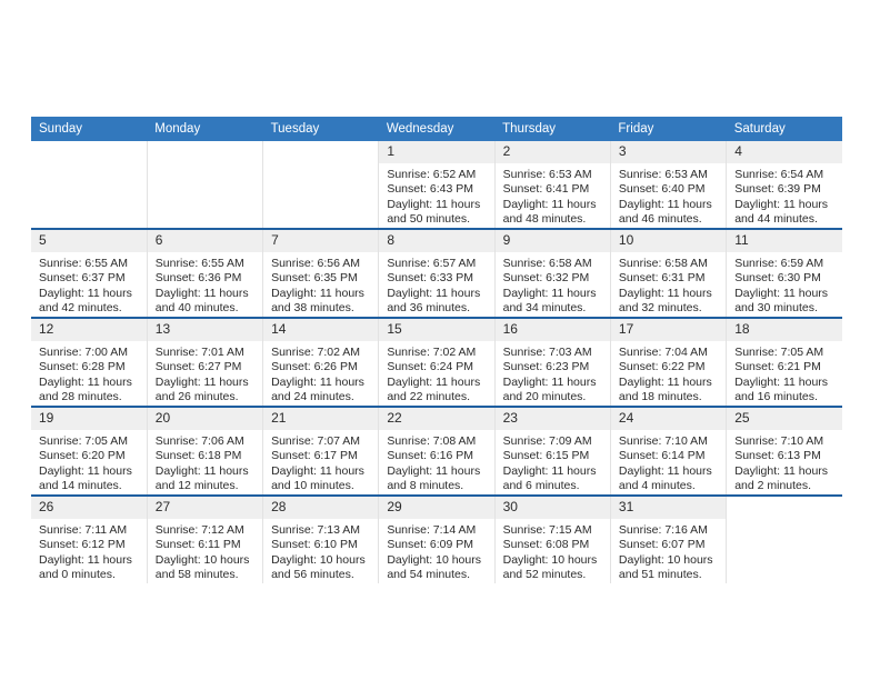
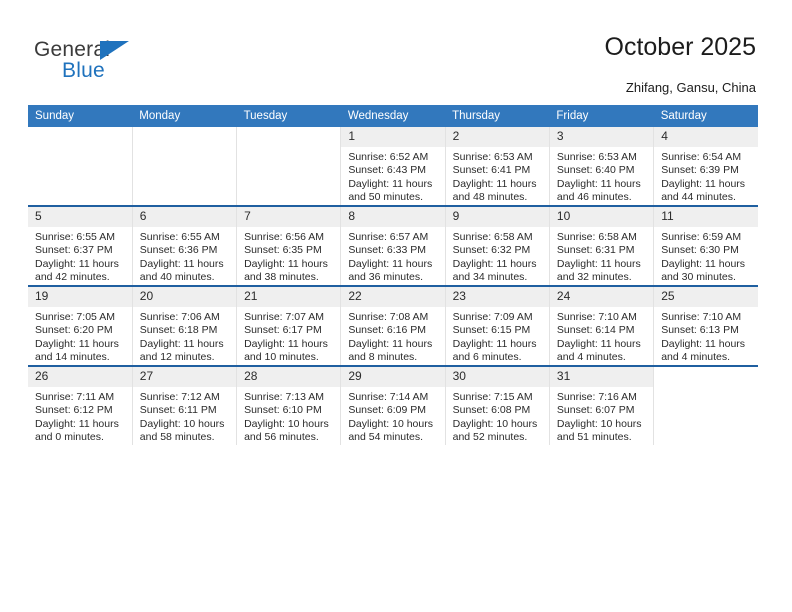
+ General
+ Blue
+ October 2025
+ Zhifang, Gansu, China
  Sunday	Monday	Tuesday	Wednesday	Thursday	Friday	Saturday
  			1Sunrise: 6:52 AMSunset: 6:43 PMDaylight: 11 hoursand 50 minutes.	2Sunrise: 6:53 AMSunset: 6:41 PMDaylight: 11 hoursand 48 minutes.	3Sunrise: 6:53 AMSunset: 6:40 PMDaylight: 11 hoursand 46 minutes.	4Sunrise: 6:54 AMSunset: 6:39 PMDaylight: 11 hoursand 44 minutes.
  5Sunrise: 6:55 AMSunset: 6:37 PMDaylight: 11 hoursand 42 minutes.	6Sunrise: 6:55 AMSunset: 6:36 PMDaylight: 11 hoursand 40 minutes.	7Sunrise: 6:56 AMSunset: 6:35 PMDaylight: 11 hoursand 38 minutes.	8Sunrise: 6:57 AMSunset: 6:33 PMDaylight: 11 hoursand 36 minutes.	9Sunrise: 6:58 AMSunset: 6:32 PMDaylight: 11 hoursand 34 minutes.	10Sunrise: 6:58 AMSunset: 6:31 PMDaylight: 11 hoursand 32 minutes.	11Sunrise: 6:59 AMSunset: 6:30 PMDaylight: 11 hoursand 30 minutes.
- 12Sunrise: 7:00 AMSunset: 6:28 PMDaylight: 11 hoursand 28 minutes.	13Sunrise: 7:01 AMSunset: 6:27 PMDaylight: 11 hoursand 26 minutes.	14Sunrise: 7:02 AMSunset: 6:26 PMDaylight: 11 hoursand 24 minutes.	15Sunrise: 7:02 AMSunset: 6:24 PMDaylight: 11 hoursand 22 minutes.	16Sunrise: 7:03 AMSunset: 6:23 PMDaylight: 11 hoursand 20 minutes.	17Sunrise: 7:04 AMSunset: 6:22 PMDaylight: 11 hoursand 18 minutes.	18Sunrise: 7:05 AMSunset: 6:21 PMDaylight: 11 hoursand 16 minutes.
- 19Sunrise: 7:05 AMSunset: 6:20 PMDaylight: 11 hoursand 14 minutes.	20Sunrise: 7:06 AMSunset: 6:18 PMDaylight: 11 hoursand 12 minutes.	21Sunrise: 7:07 AMSunset: 6:17 PMDaylight: 11 hoursand 10 minutes.	22Sunrise: 7:08 AMSunset: 6:16 PMDaylight: 11 hoursand 8 minutes.	23Sunrise: 7:09 AMSunset: 6:15 PMDaylight: 11 hoursand 6 minutes.	24Sunrise: 7:10 AMSunset: 6:14 PMDaylight: 11 hoursand 4 minutes.	25Sunrise: 7:10 AMSunset: 6:13 PMDaylight: 11 hoursand 2 minutes.
+ 19Sunrise: 7:05 AMSunset: 6:20 PMDaylight: 11 hoursand 14 minutes.	20Sunrise: 7:06 AMSunset: 6:18 PMDaylight: 11 hoursand 12 minutes.	21Sunrise: 7:07 AMSunset: 6:17 PMDaylight: 11 hoursand 10 minutes.	22Sunrise: 7:08 AMSunset: 6:16 PMDaylight: 11 hoursand 8 minutes.	23Sunrise: 7:09 AMSunset: 6:15 PMDaylight: 11 hoursand 6 minutes.	24Sunrise: 7:10 AMSunset: 6:14 PMDaylight: 11 hoursand 4 minutes.	25Sunrise: 7:10 AMSunset: 6:13 PMDaylight: 11 hoursand 4 minutes.
  26Sunrise: 7:11 AMSunset: 6:12 PMDaylight: 11 hoursand 0 minutes.	27Sunrise: 7:12 AMSunset: 6:11 PMDaylight: 10 hoursand 58 minutes.	28Sunrise: 7:13 AMSunset: 6:10 PMDaylight: 10 hoursand 56 minutes.	29Sunrise: 7:14 AMSunset: 6:09 PMDaylight: 10 hoursand 54 minutes.	30Sunrise: 7:15 AMSunset: 6:08 PMDaylight: 10 hoursand 52 minutes.	31Sunrise: 7:16 AMSunset: 6:07 PMDaylight: 10 hoursand 51 minutes.
